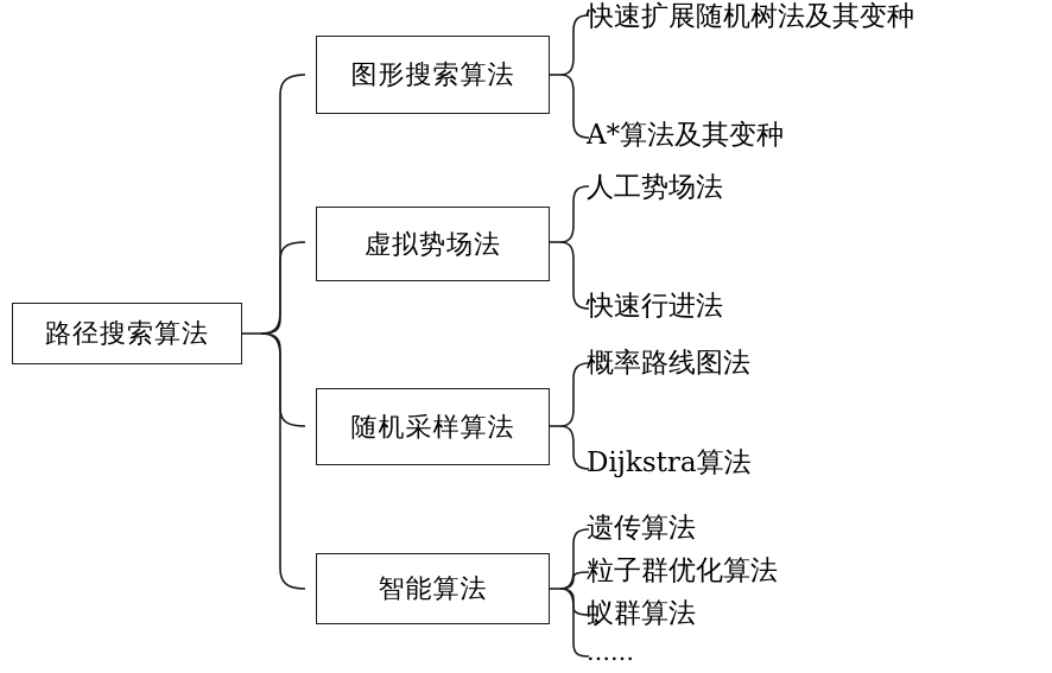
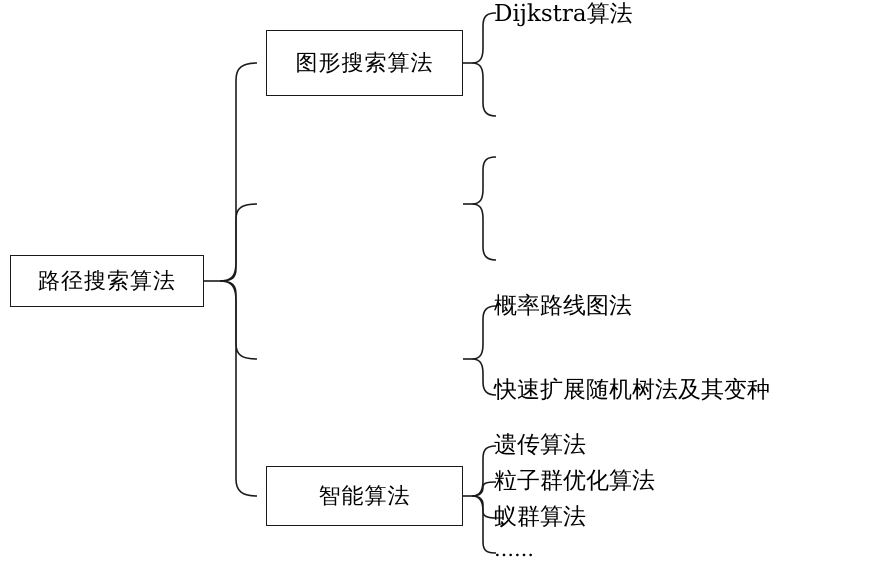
  路径搜索算法
  图形搜索算法
- 虚拟势场法
- 随机采样算法
  智能算法
- 快速扩展随机树法及其变种
+ Dijkstra算法
- A*算法及其变种
- 人工势场法
- 快速行进法
  概率路线图法
- Dijkstra算法
+ 快速扩展随机树法及其变种
  遗传算法
  粒子群优化算法
  蚁群算法
  ……
